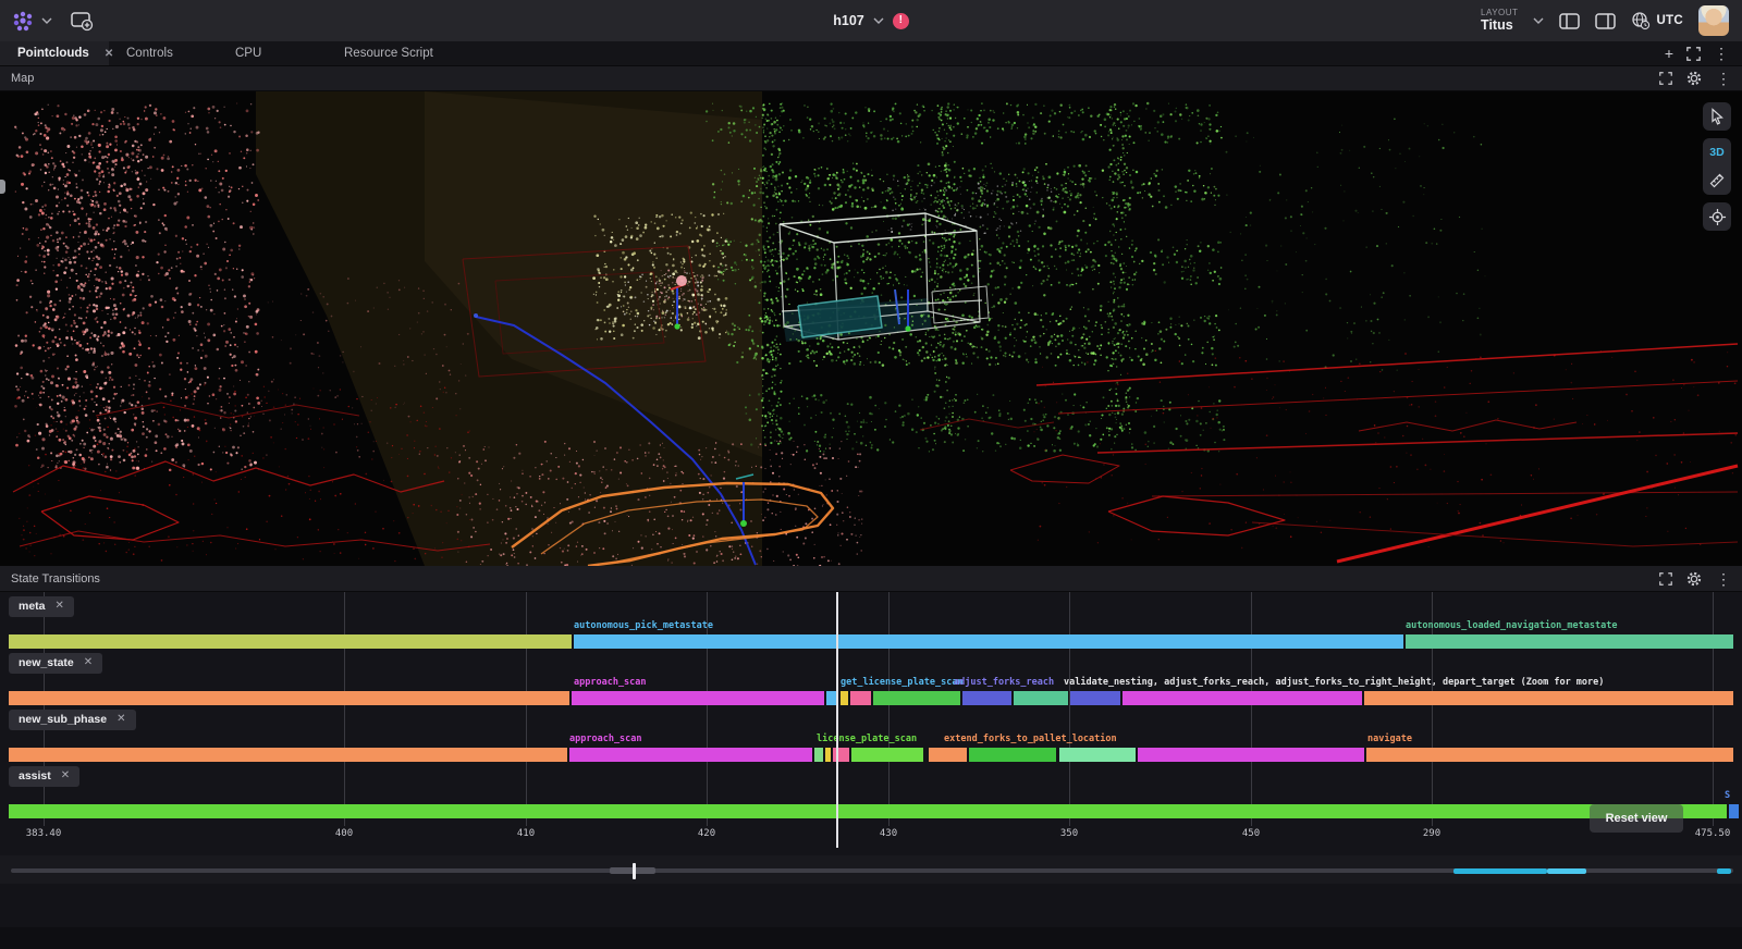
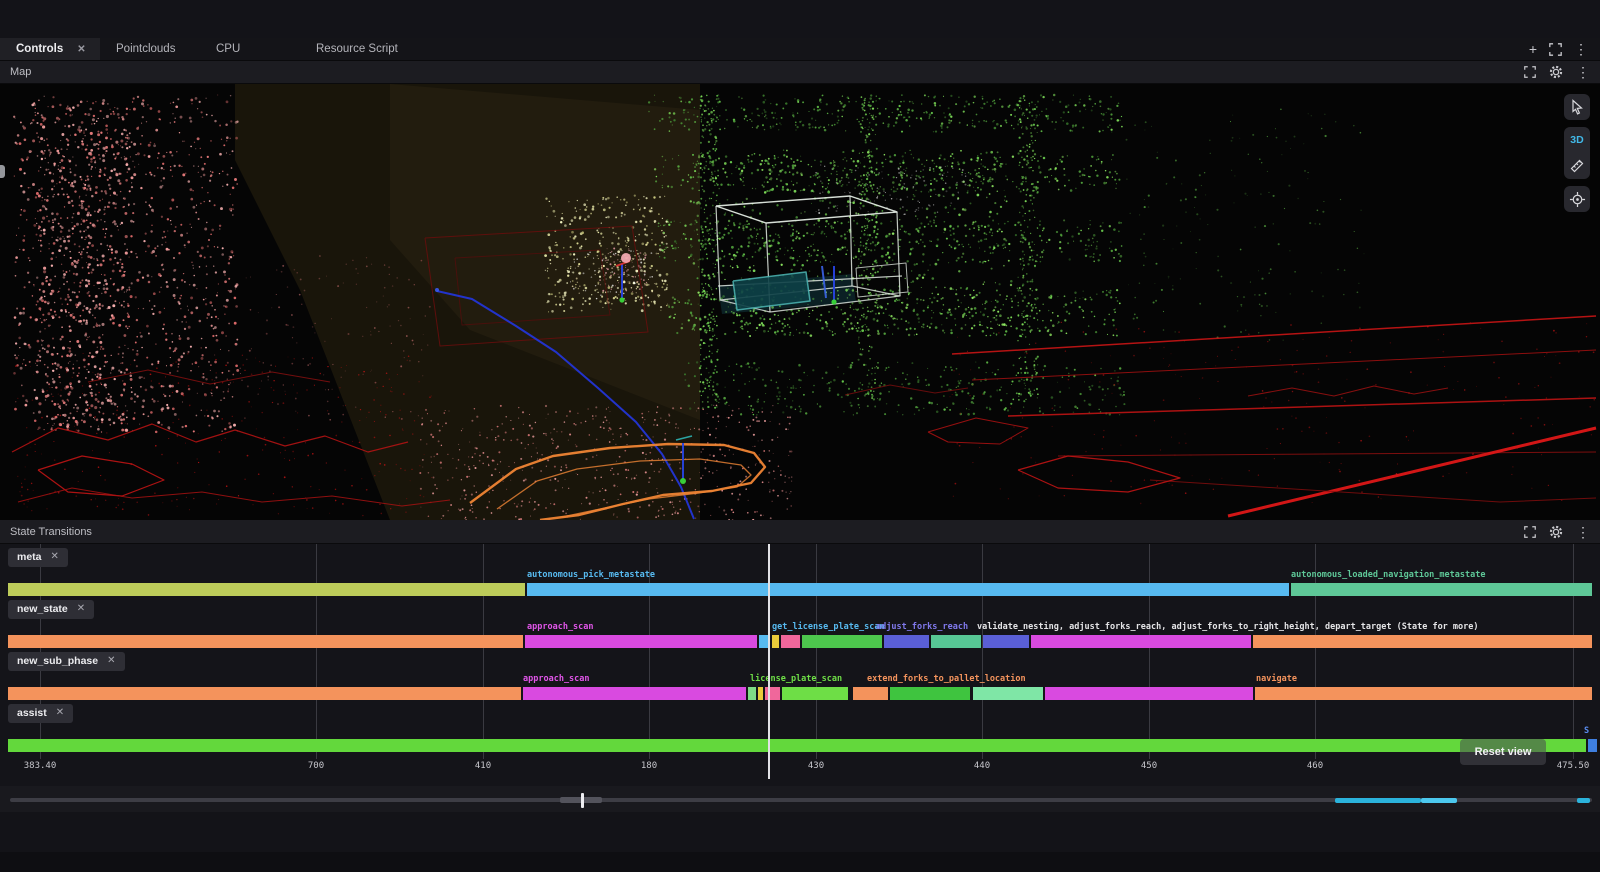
- h107
- !
- LAYOUT
- Titus
- UTC
- Pointclouds
+ Controls
  ✕
- Controls
+ Pointclouds
  CPU
  Resource Script
  +
  ⋮
  Map
  ⋮
  3D
  State Transitions
  ⋮
  Reset view
  383.40
- 400
+ 700
  410
- 420
+ 180
  430
- 350
+ 440
  450
- 290
+ 460
  475.50
  meta
  ✕
  autonomous_pick_metastate
  autonomous_loaded_navigation_metastate
  new_state
  ✕
  approach_scan
  get_license_plate_scan
  adjust_forks_reach
- validate_nesting, adjust_forks_reach, adjust_forks_to_right_height, depart_target (Zoom for more)
+ validate_nesting, adjust_forks_reach, adjust_forks_to_right_height, depart_target (State for more)
  new_sub_phase
  ✕
  approach_scan
  licnse_plate_scan
  extend_forks_to_pallet_location
  navigate
  assist
  ✕
  S
